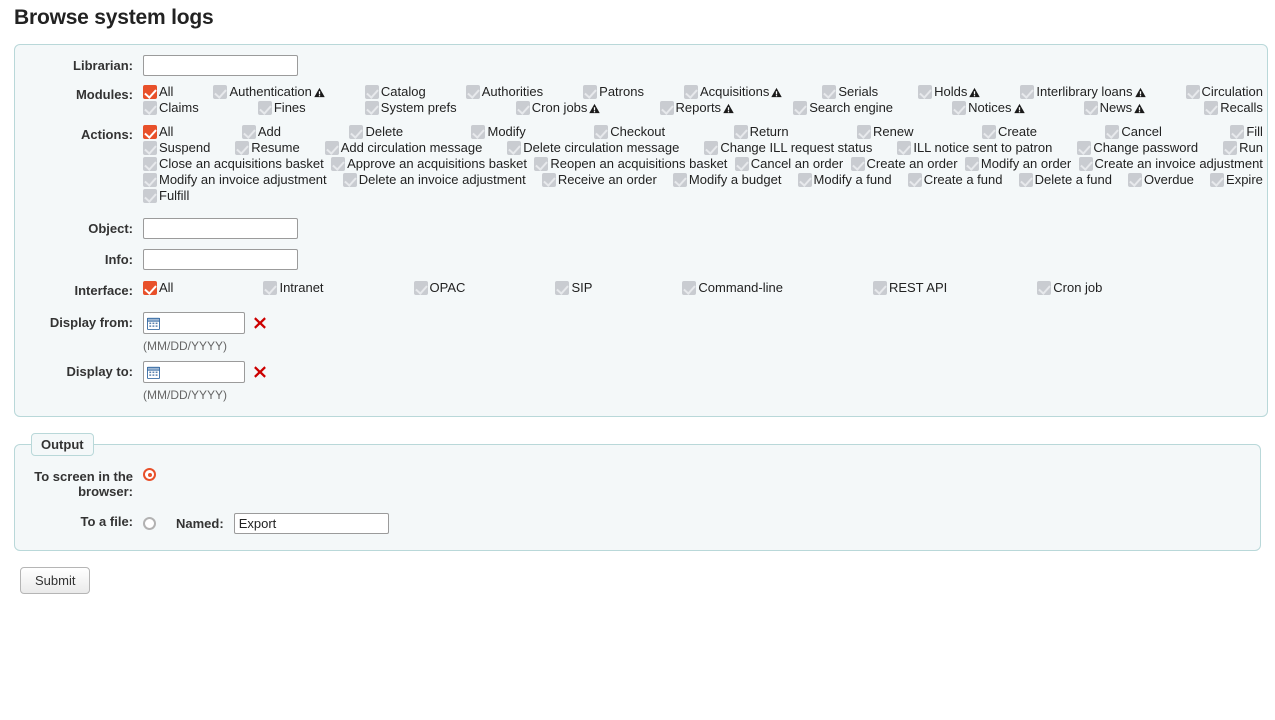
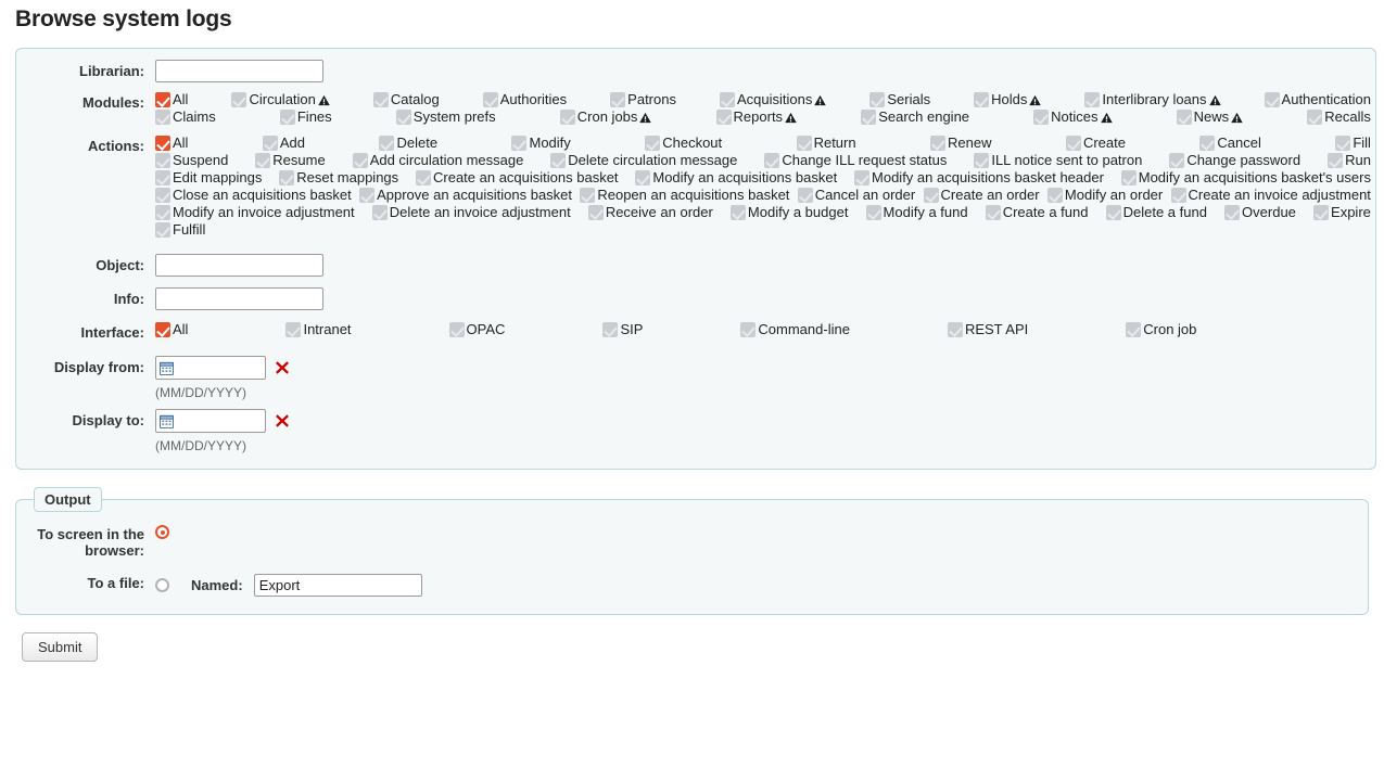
  Browse system logs
  Librarian:
  Modules:
  All
- Authentication
+ Circulation
  Catalog
  Authorities
  Patrons
  Acquisitions
  Serials
  Holds
  Interlibrary loans
- Circulation
+ Authentication
  Claims
  Fines
  System prefs
  Cron jobs
  Reports
  Search engine
  Notices
  News
  Recalls
  Actions:
  All
  Add
  Delete
  Modify
  Checkout
  Return
  Renew
  Create
  Cancel
  Fill
  Suspend
  Resume
  Add circulation message
  Delete circulation message
  Change ILL request status
  ILL notice sent to patron
  Change password
  Run
+ Edit mappings
+ Reset mappings
+ Create an acquisitions basket
+ Modify an acquisitions basket
+ Modify an acquisitions basket header
+ Modify an acquisitions basket's users
  Close an acquisitions basket
  Approve an acquisitions basket
  Reopen an acquisitions basket
  Cancel an order
  Create an order
  Modify an order
  Create an invoice adjustment
  Modify an invoice adjustment
  Delete an invoice adjustment
  Receive an order
  Modify a budget
  Modify a fund
  Create a fund
  Delete a fund
  Overdue
  Expire
  Fulfill
  Object:
  Info:
  Interface:
  All
  Intranet
  OPAC
  SIP
  Command-line
  REST API
  Cron job
  Display from:
  (MM/DD/YYYY)
  Display to:
  (MM/DD/YYYY)
  Output
  To screen in the browser:
  To a file:
  Named:
  Export
  Submit
